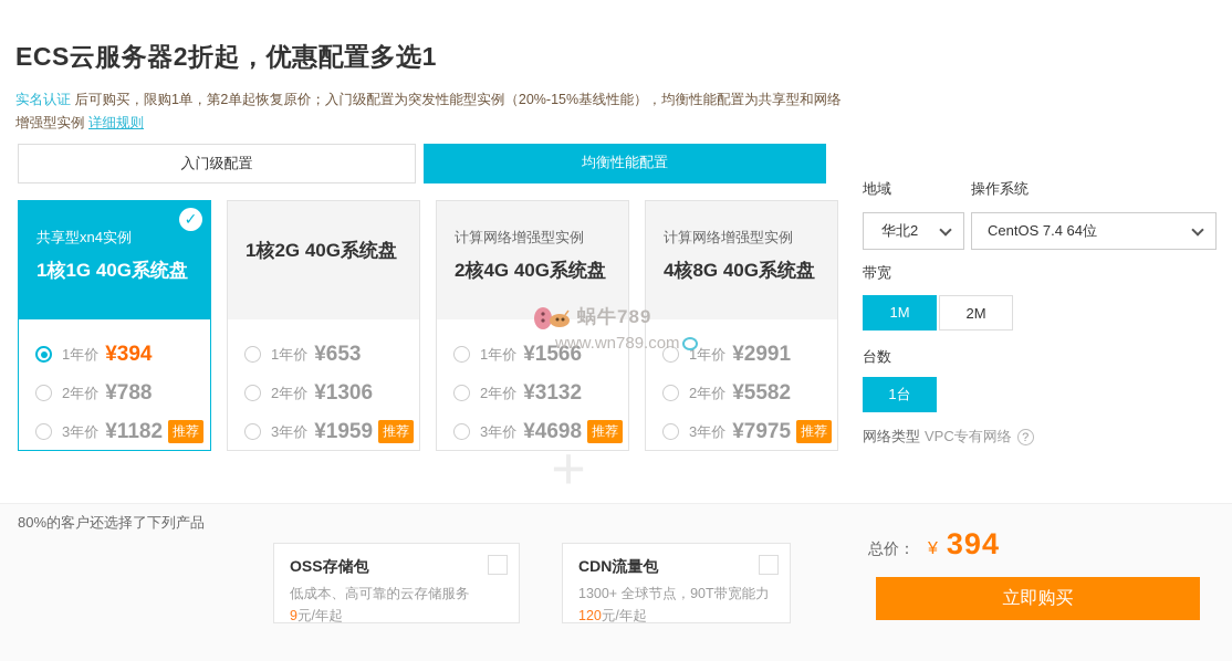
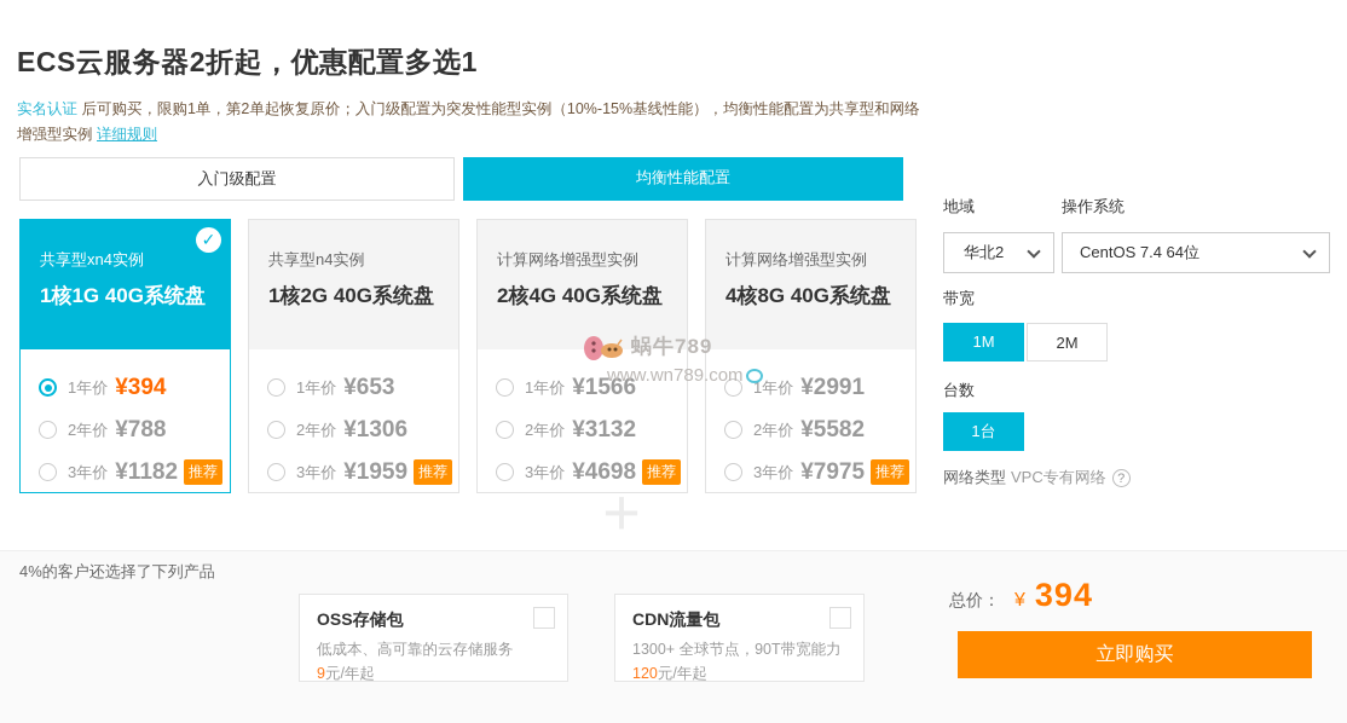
  ECS云服务器2折起，优惠配置多选1
- 实名认证 后可购买，限购1单，第2单起恢复原价；入门级配置为突发性能型实例（20%-15%基线性能），均衡性能配置为共享型和网络增强型实例 详细规则
+ 实名认证 后可购买，限购1单，第2单起恢复原价；入门级配置为突发性能型实例（10%-15%基线性能），均衡性能配置为共享型和网络增强型实例 详细规则
  入门级配置
  均衡性能配置
  ✓
  共享型xn4实例
  1核1G 40G系统盘
  1年价
  ¥394
  2年价
  ¥788
  3年价
  ¥1182
  推荐
+ 共享型n4实例
  1核2G 40G系统盘
  1年价
  ¥653
  2年价
  ¥1306
  3年价
  ¥1959
  推荐
  计算网络增强型实例
  2核4G 40G系统盘
  1年价
  ¥1566
  2年价
  ¥3132
  3年价
  ¥4698
  推荐
  计算网络增强型实例
  4核8G 40G系统盘
  1年价
  ¥2991
  2年价
  ¥5582
  3年价
  ¥7975
  推荐
  蜗牛789
  www.wn789.com
  +
  地域
  操作系统
  华北2
  CentOS 7.4 64位
  带宽
  1M
  2M
  台数
  1台
  网络类型
  VPC专有网络
  ?
- 80%的客户还选择了下列产品
+ 4%的客户还选择了下列产品
  OSS存储包
  低成本、高可靠的云存储服务
  9元/年起
  CDN流量包
  1300+ 全球节点，90T带宽能力
  120元/年起
  总价：
  ¥
  394
  立即购买
